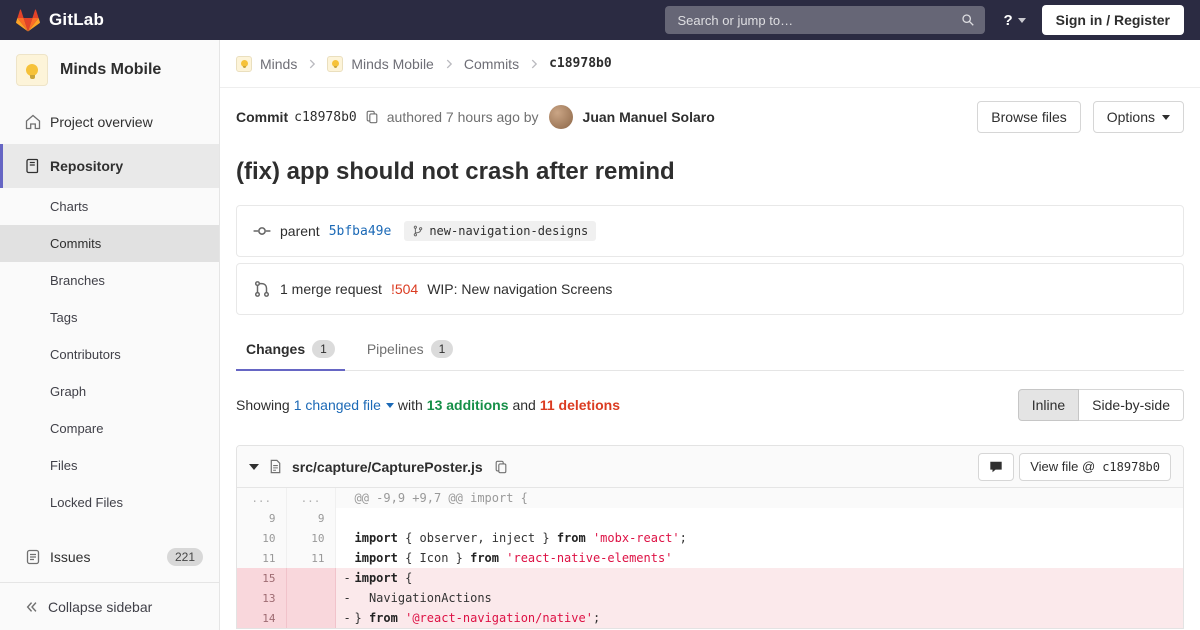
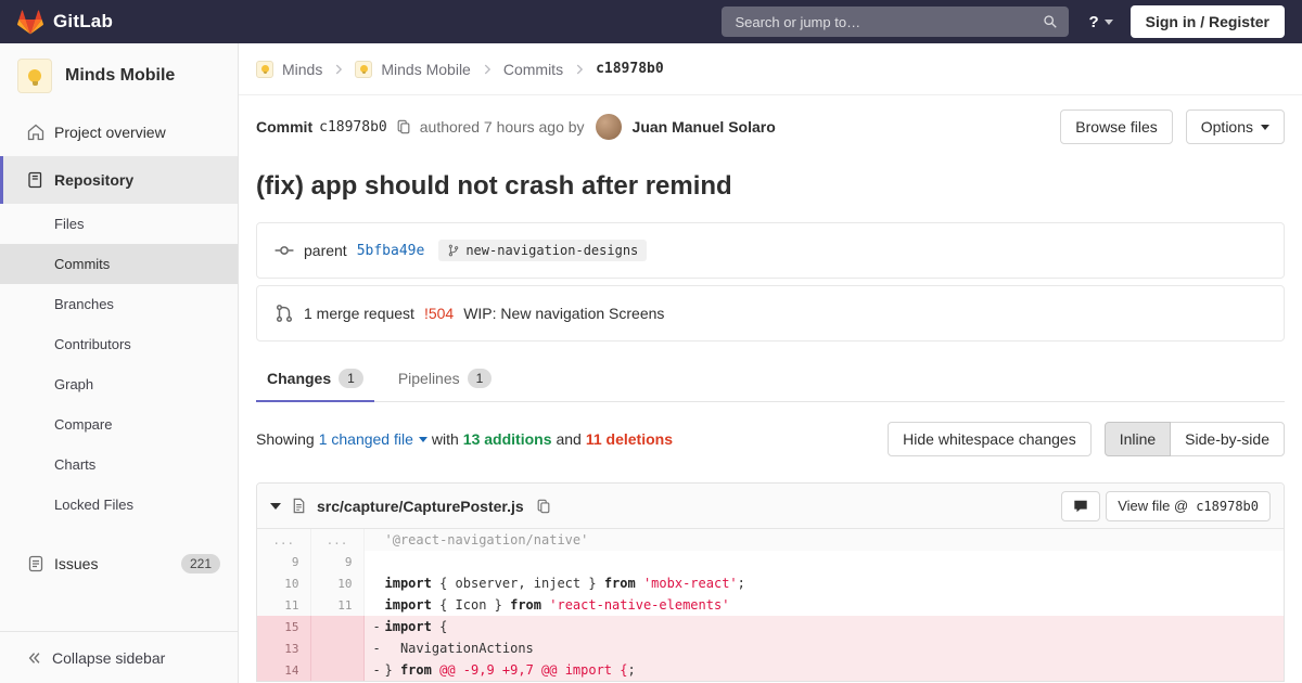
  GitLab
  Search or jump to…
  ?
  Sign in / Register
  Minds Mobile
  Project overview
  Repository
- Charts
+ Files
  Commits
  Branches
- Tags
  Contributors
  Graph
  Compare
- Files
+ Charts
  Locked Files
  Issues
  221
  Collapse sidebar
  Minds
  Minds Mobile
  Commits
  c18978b0
  Commit
  c18978b0
  authored 7 hours ago by
  Juan Manuel Solaro
  Browse files
  Options
  (fix) app should not crash after remind
  parent
  5bfba49e
  new-navigation-designs
  1 merge request
  !504
  WIP: New navigation Screens
  Changes
  1
  Pipelines
  1
  Showing
  1 changed file
  with
  13 additions
  and
  11 deletions
+ Hide whitespace changes
  Inline
  Side-by-side
  src/capture/CapturePoster.js
  View file @
  c18978b0
- ...	...	@@ -9,9 +9,7 @@ import {
+ ...	...	'@react-navigation/native'
  9	9
  10	10	import { observer, inject } from 'mobx-react';
  11	11	import { Icon } from 'react-native-elements'
  15		- import {
  13		- NavigationActions
- 14		- } from '@react-navigation/native';
+ 14		- } from @@ -9,9 +9,7 @@ import {;
